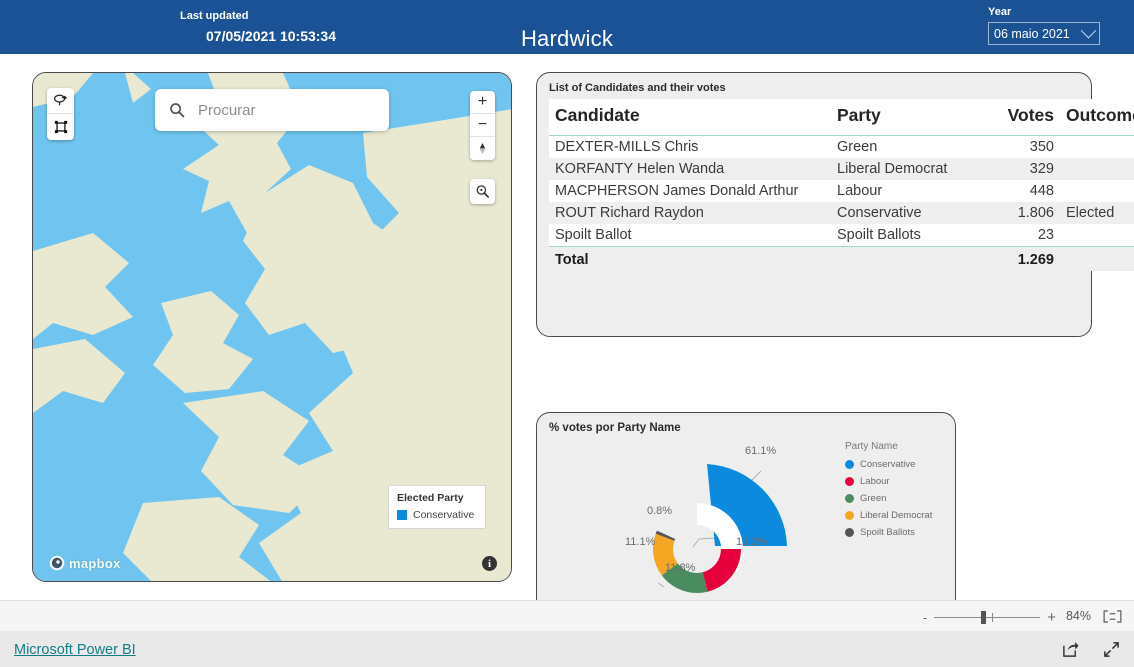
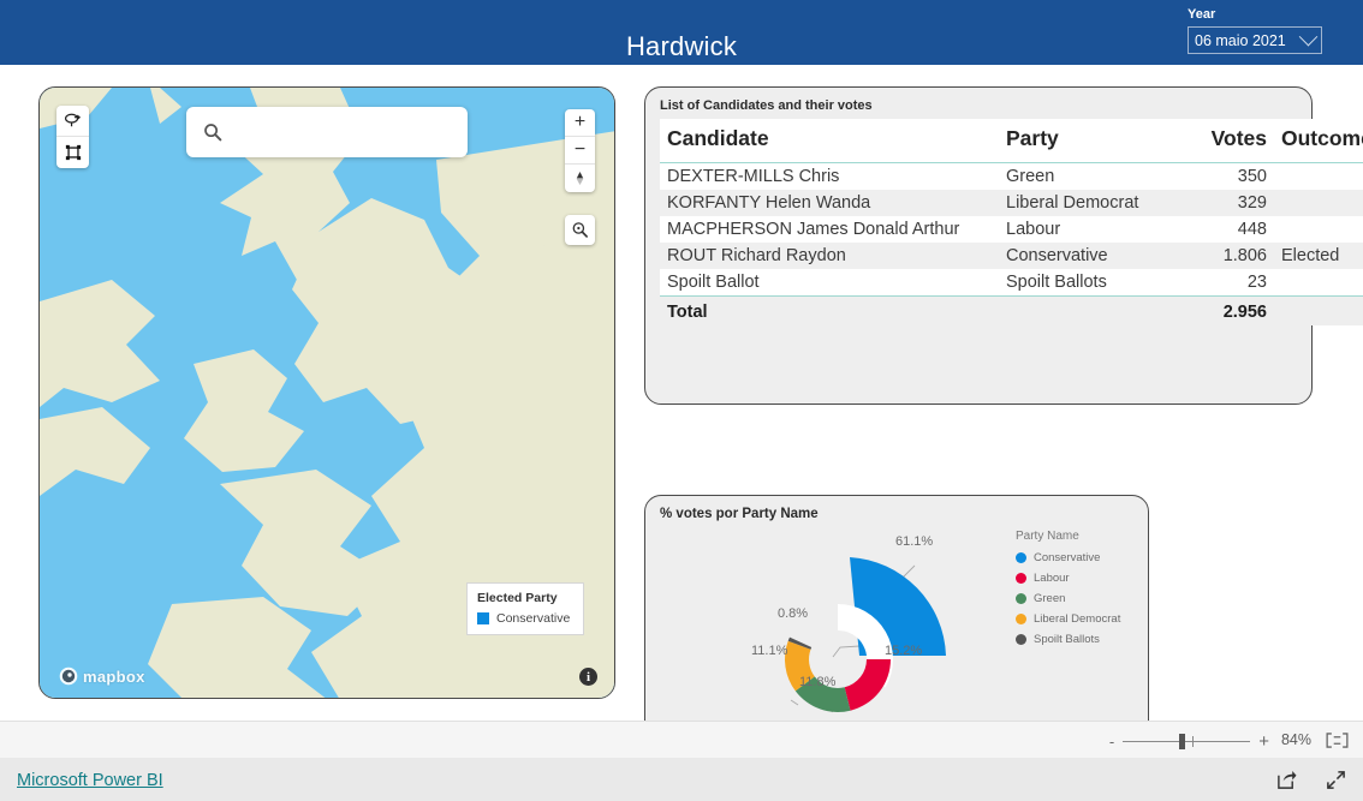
- Last updated
- 07/05/2021 10:53:34
  Hardwick
  Year
  06 maio 2021
- Procurar
  +
  −
  Elected Party
  Conservative
  mapbox
  i
  List of Candidates and their votes
  Candidate	Party	Votes	Outcom
  DEXTER-MILLS Chris	Green	350
  KORFANTY Helen Wanda	Liberal Democrat	329
  MACPHERSON James Donald Arthur	Labour	448
  ROUT Richard Raydon	Conservative	1.806	Elected
  Spoilt Ballot	Spoilt Ballots	23
- Total		1.269
+ Total		2.956
  % votes por Party Name
  61.1%
  15.2%
  11.8%
  11.1%
  0.8%
  Party Name
  Conservative
  Labour
  Green
  Liberal Democrat
  Spoilt Ballots
  -
  +
  84%
  Microsoft Power BI
